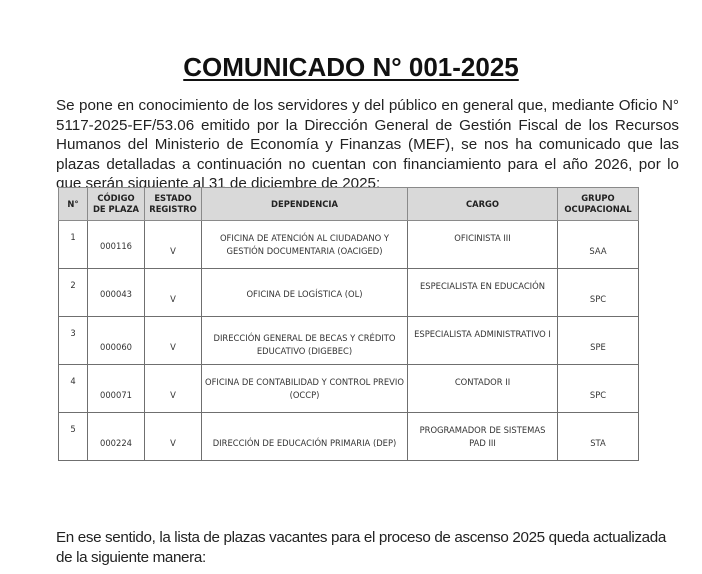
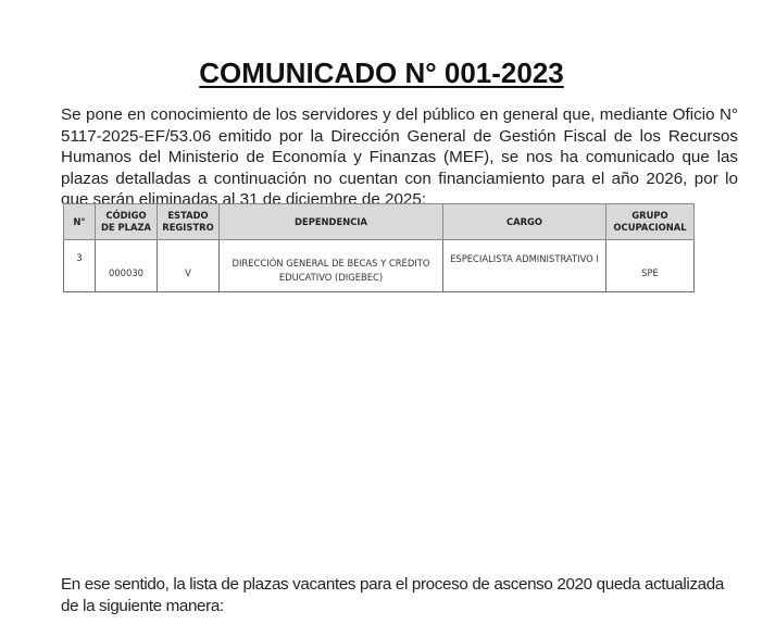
- COMUNICADO N° 001-2025
+ COMUNICADO N° 001-2023
- Se pone en conocimiento de los servidores y del público en general que, mediante Oficio N° 5117-2025-EF/53.06 emitido por la Dirección General de Gestión Fiscal de los Recursos Humanos del Ministerio de Economía y Finanzas (MEF), se nos ha comunicado que las plazas detalladas a continuación no cuentan con financiamiento para el año 2026, por lo que serán siguiente al 31 de diciembre de 2025:
+ Se pone en conocimiento de los servidores y del público en general que, mediante Oficio N° 5117-2025-EF/53.06 emitido por la Dirección General de Gestión Fiscal de los Recursos Humanos del Ministerio de Economía y Finanzas (MEF), se nos ha comunicado que las plazas detalladas a continuación no cuentan con financiamiento para el año 2026, por lo que serán eliminadas al 31 de diciembre de 2025:
  N°	CÓDIGO DE PLAZA	ESTADO REGISTRO	DEPENDENCIA	CARGO	GRUPO OCUPACIONAL
- 1	000116	V	OFICINA DE ATENCIÓN AL CIUDADANO Y GESTIÓN DOCUMENTARIA (OACIGED)	OFICINISTA III	SAA
- 2	000043	V	OFICINA DE LOGÍSTICA (OL)	ESPECIALISTA EN EDUCACIÓN	SPC
- 3	000060	V	DIRECCIÓN GENERAL DE BECAS Y CRÉDITO EDUCATIVO (DIGEBEC)	ESPECIALISTA ADMINISTRATIVO I	SPE
+ 3	000030	V	DIRECCIÓN GENERAL DE BECAS Y CRÉDITO EDUCATIVO (DIGEBEC)	ESPECIALISTA ADMINISTRATIVO I	SPE
- 4	000071	V	OFICINA DE CONTABILIDAD Y CONTROL PREVIO (OCCP)	CONTADOR II	SPC
- 5	000224	V	DIRECCIÓN DE EDUCACIÓN PRIMARIA (DEP)	PROGRAMADOR DE SISTEMAS PAD III	STA
- En ese sentido, la lista de plazas vacantes para el proceso de ascenso 2025 queda actualizada de la siguiente manera:
+ En ese sentido, la lista de plazas vacantes para el proceso de ascenso 2020 queda actualizada de la siguiente manera:
